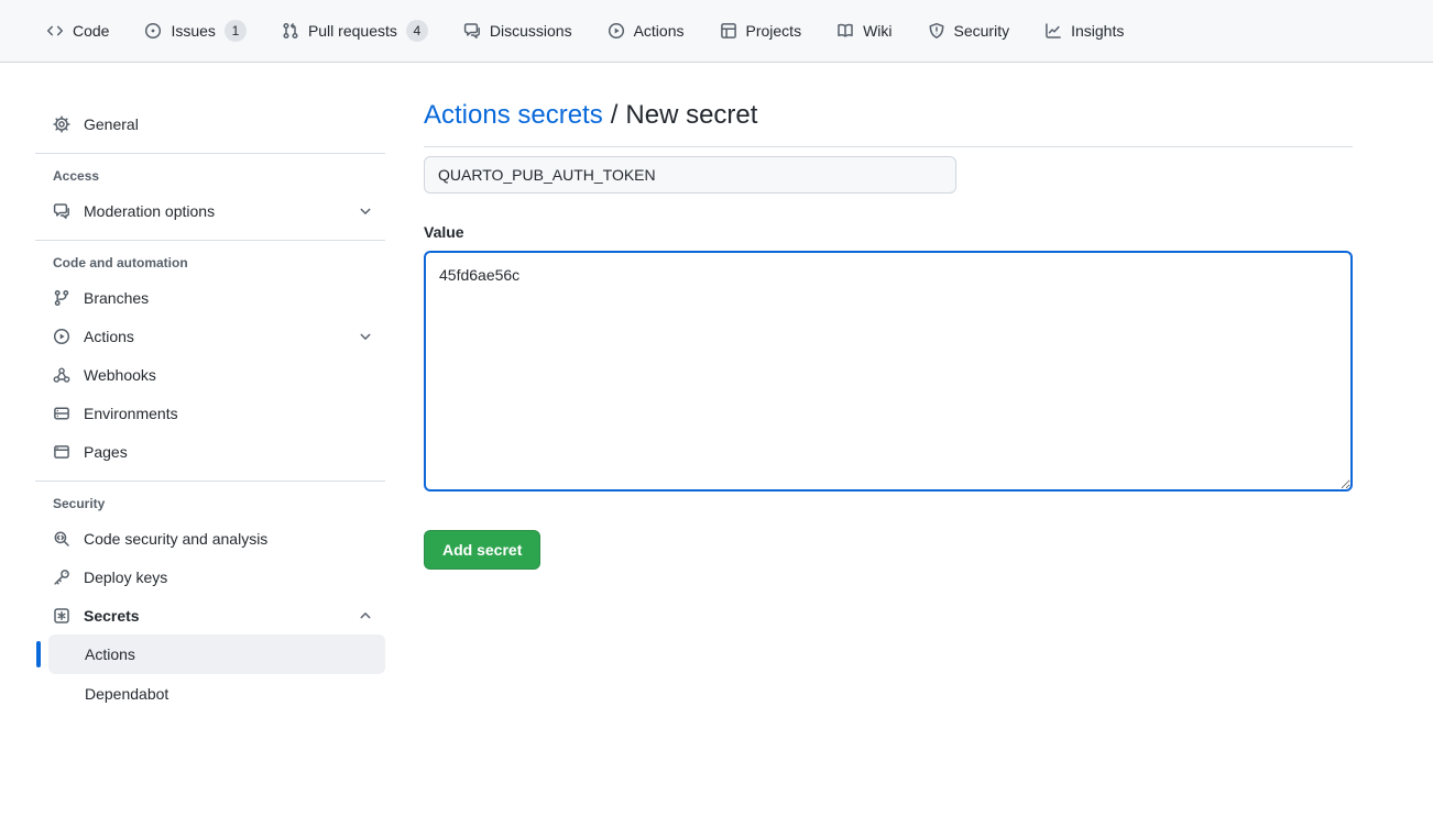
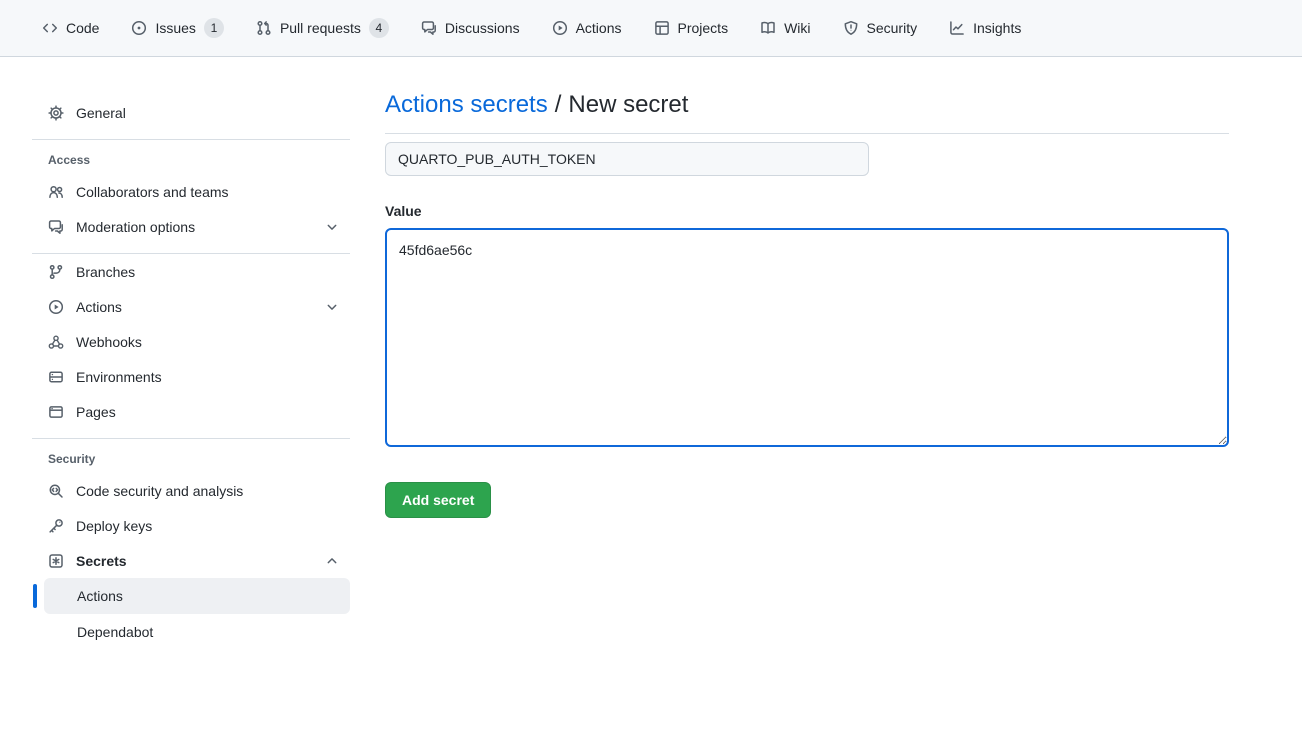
  Code
  Issues
  1
  Pull requests
  4
  Discussions
  Actions
  Projects
  Wiki
  Security
  Insights
  General
  Access
+ Collaborators and teams
  Moderation options
- Code and automation
  Branches
  Actions
  Webhooks
  Environments
  Pages
  Security
  Code security and analysis
  Deploy keys
  Secrets
  Actions
  Dependabot
  Actions secrets / New secret
  QUARTO_PUB_AUTH_TOKEN
  Value
  45fd6ae56c
  Add secret
